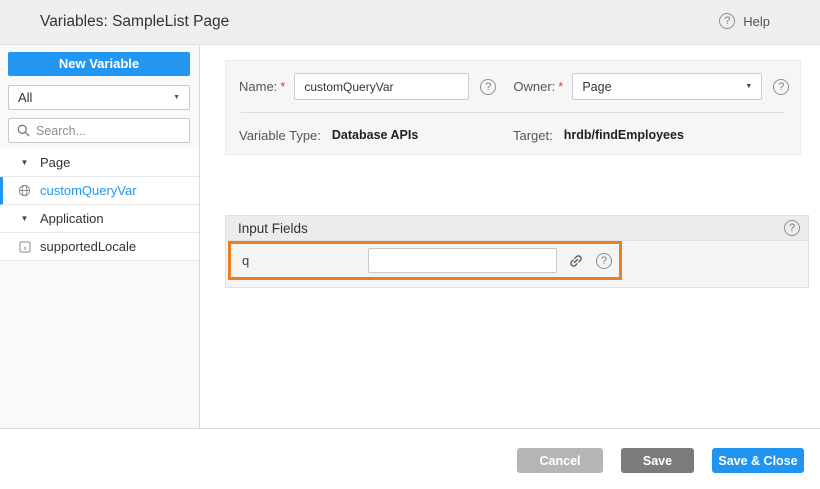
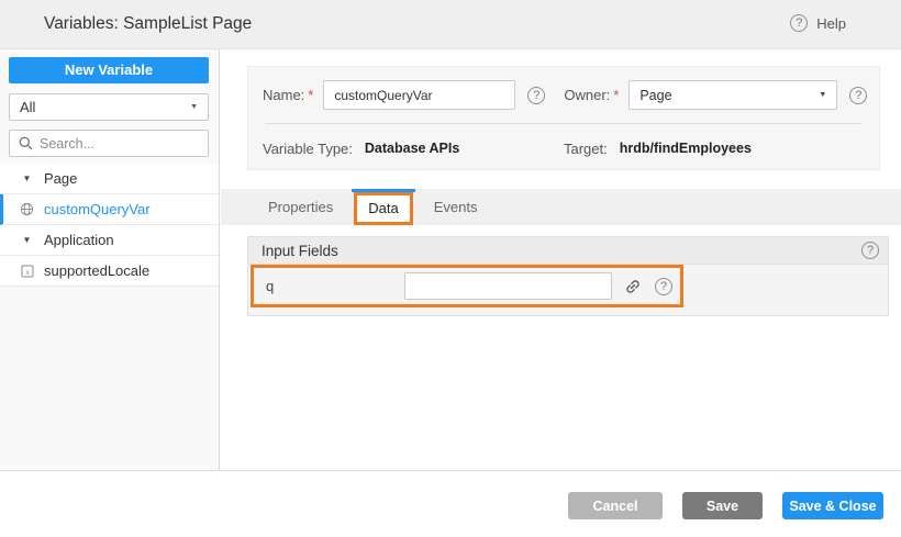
  Variables: SampleList Page
  ?
  Help
  New Variable
  All
  Search...
  ▼
  Page
  customQueryVar
  ▼
  Application
  supportedLocale
  Name:
  *
  customQueryVar
  ?
  Owner:
  *
  Page
  ?
  Variable Type:
  Database APIs
  Target:
  hrdb/findEmployees
+ Properties
+ Data
+ Events
  Input Fields
  ?
  q
  ?
  Cancel
  Save
  Save & Close
